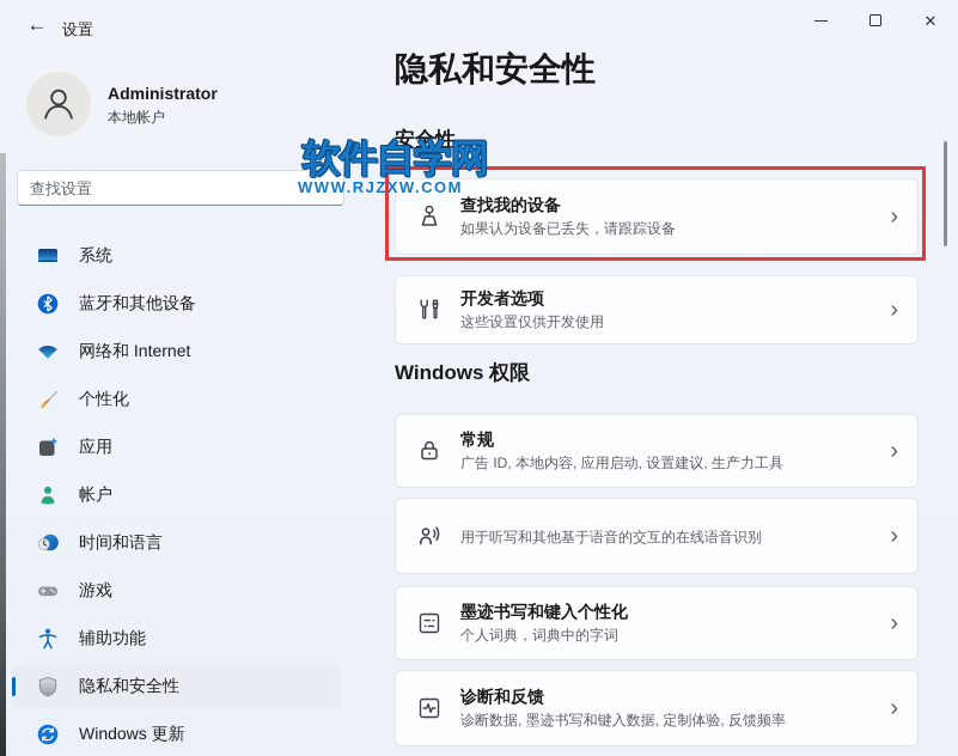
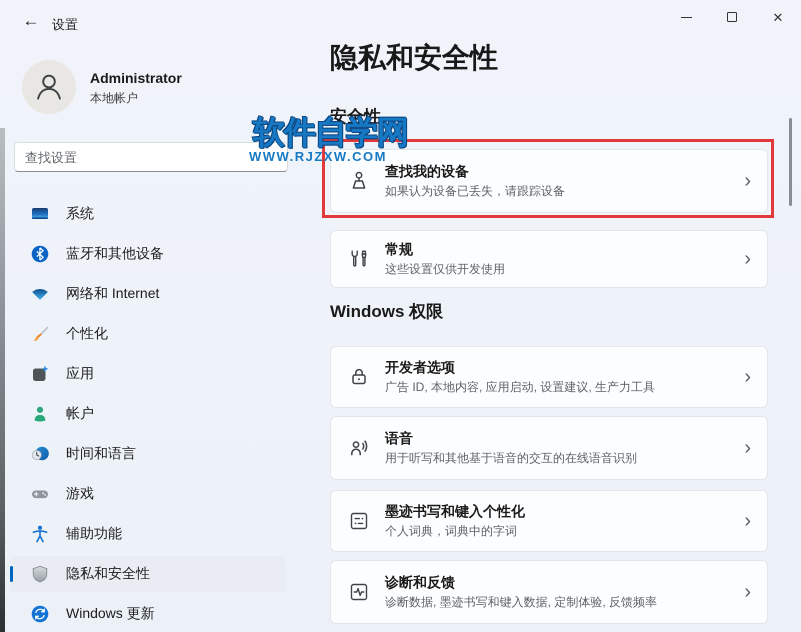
  ←
  设置
  ✕
  Administrator
  本地帐户
  查找设置
  系统
  蓝牙和其他设备
  网络和 Internet
  个性化
  应用
  帐户
  时间和语言
  游戏
  辅助功能
  隐私和安全性
  Windows 更新
  隐私和安全性
  安全性
  查找我的设备
  如果认为设备已丢失，请跟踪设备
  ›
- 开发者选项
+ 常规
  这些设置仅供开发使用
  ›
  Windows 权限
- 常规
+ 开发者选项
  广告 ID, 本地内容, 应用启动, 设置建议, 生产力工具
  ›
+ 语音
  用于听写和其他基于语音的交互的在线语音识别
  ›
  墨迹书写和键入个性化
  个人词典，词典中的字词
  ›
  诊断和反馈
  诊断数据, 墨迹书写和键入数据, 定制体验, 反馈频率
  ›
  软件自学网
  WWW.RJZXW.COM
